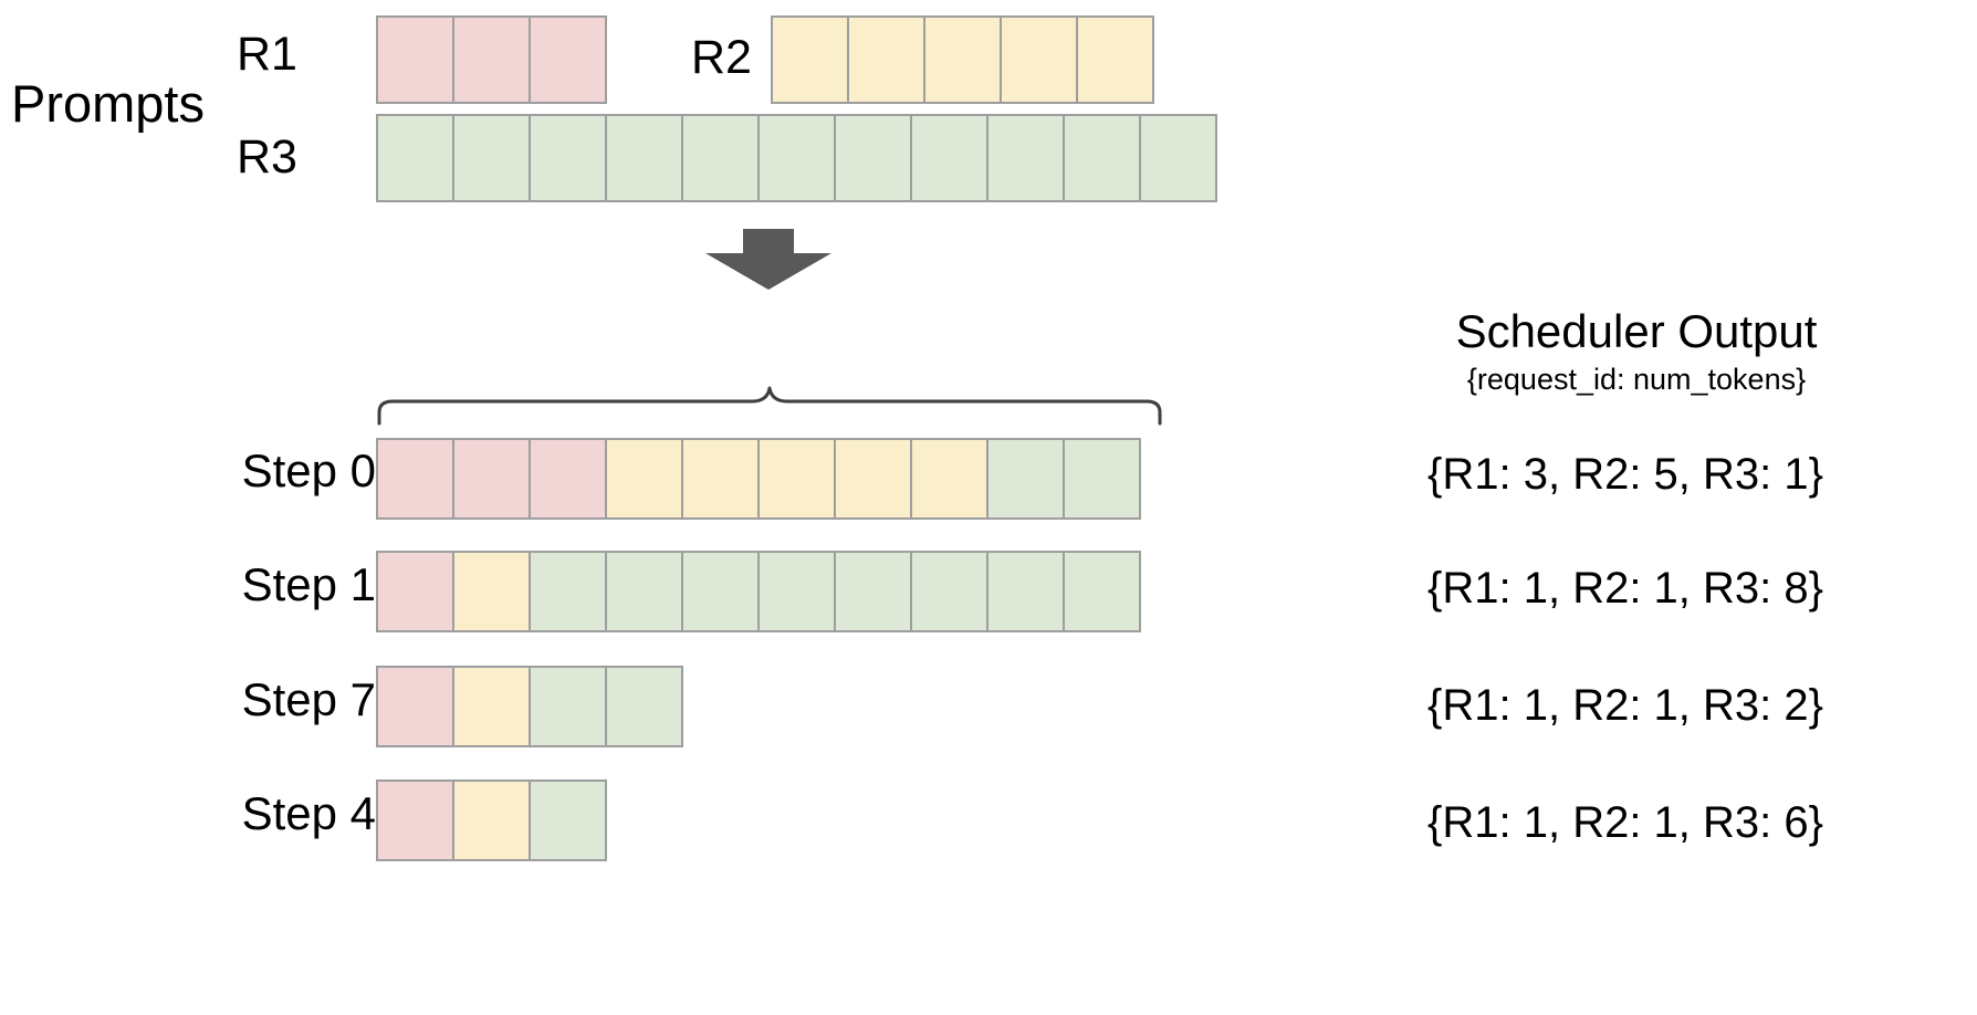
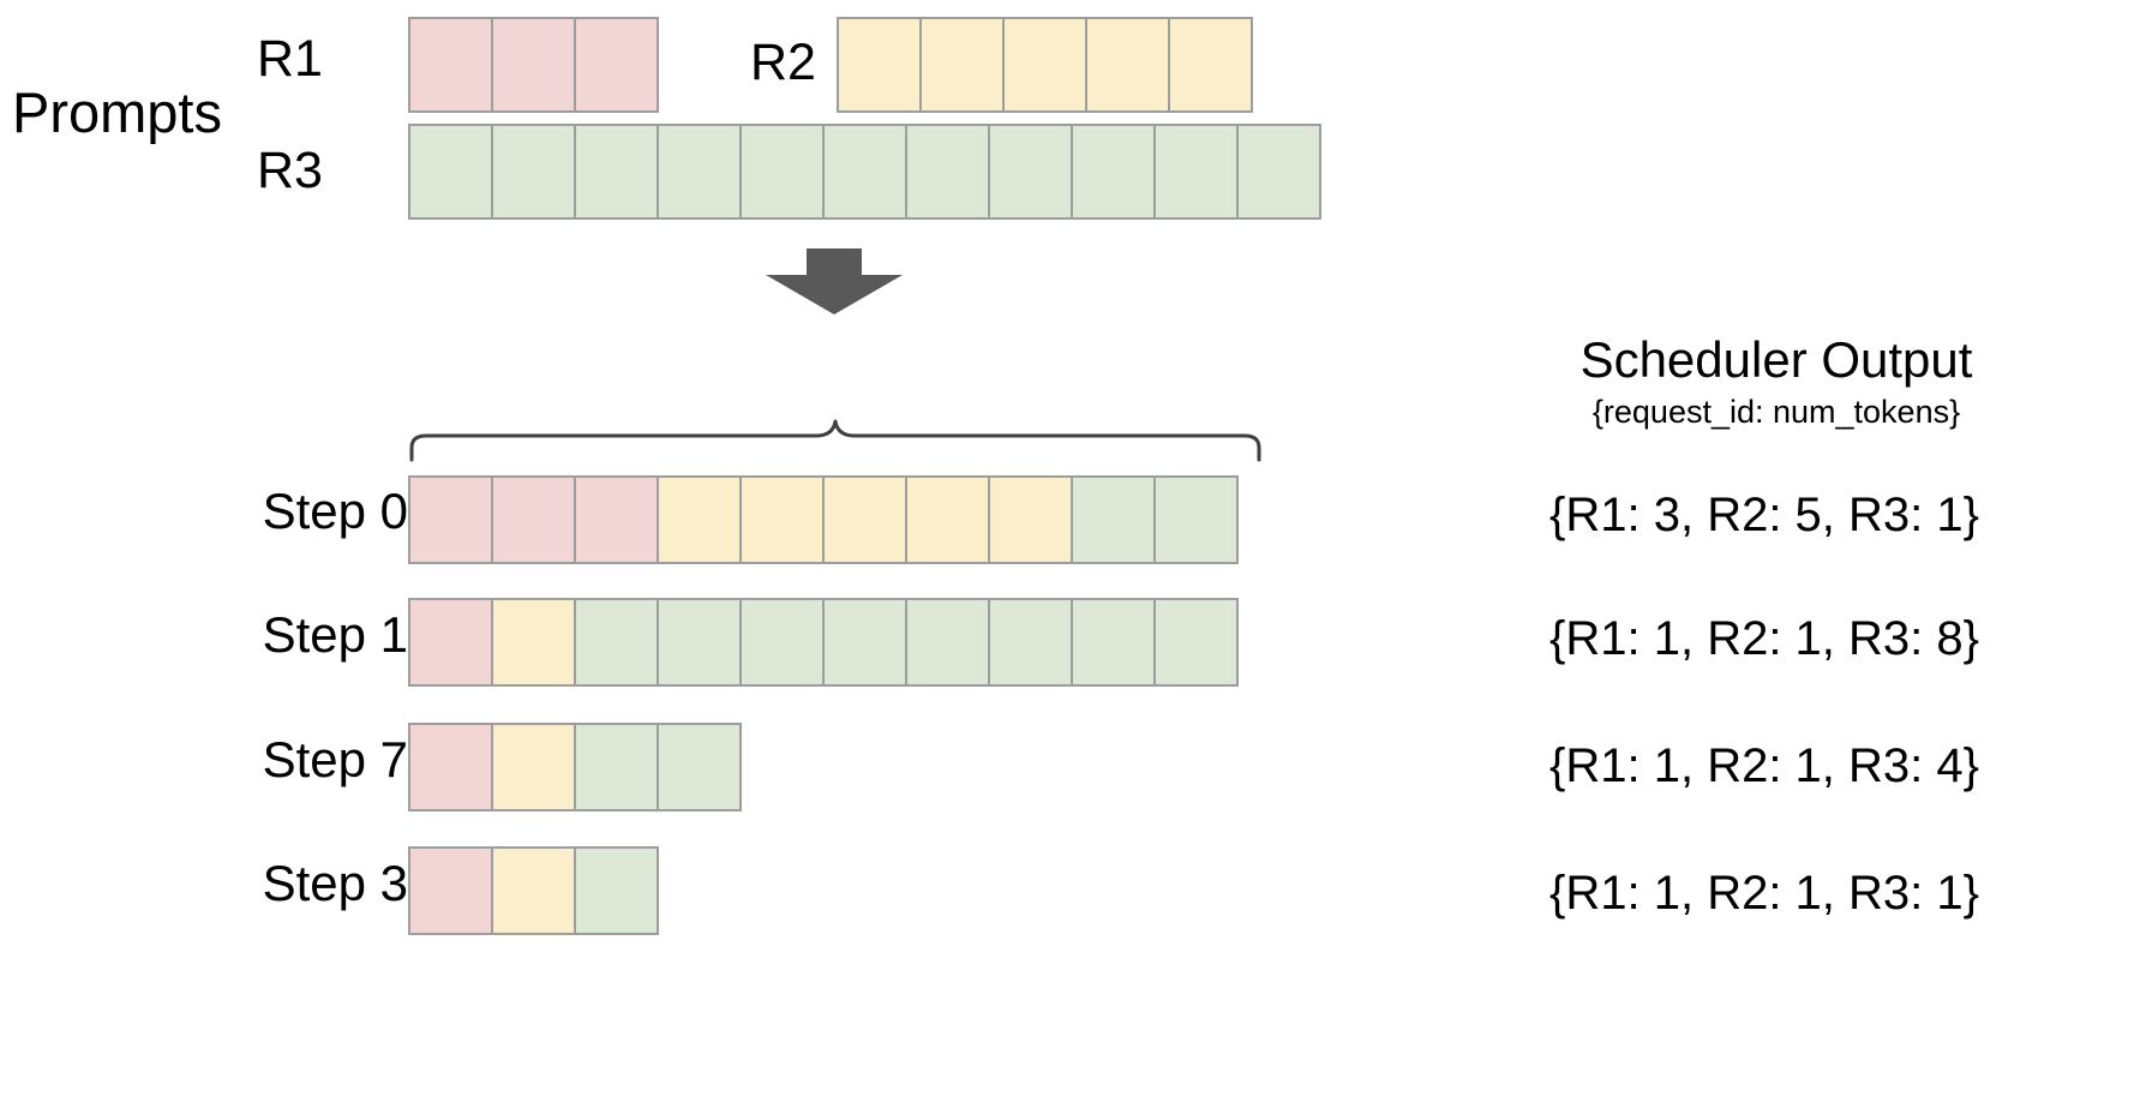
  Prompts
  R1
  R2
  R3
  Step 0
  Step 1
  Step 7
- Step 4
+ Step 3
  Scheduler Output
  {request_id: num_tokens}
  {R1: 3, R2: 5, R3: 1}
  {R1: 1, R2: 1, R3: 8}
- {R1: 1, R2: 1, R3: 2}
+ {R1: 1, R2: 1, R3: 4}
- {R1: 1, R2: 1, R3: 6}
+ {R1: 1, R2: 1, R3: 1}
